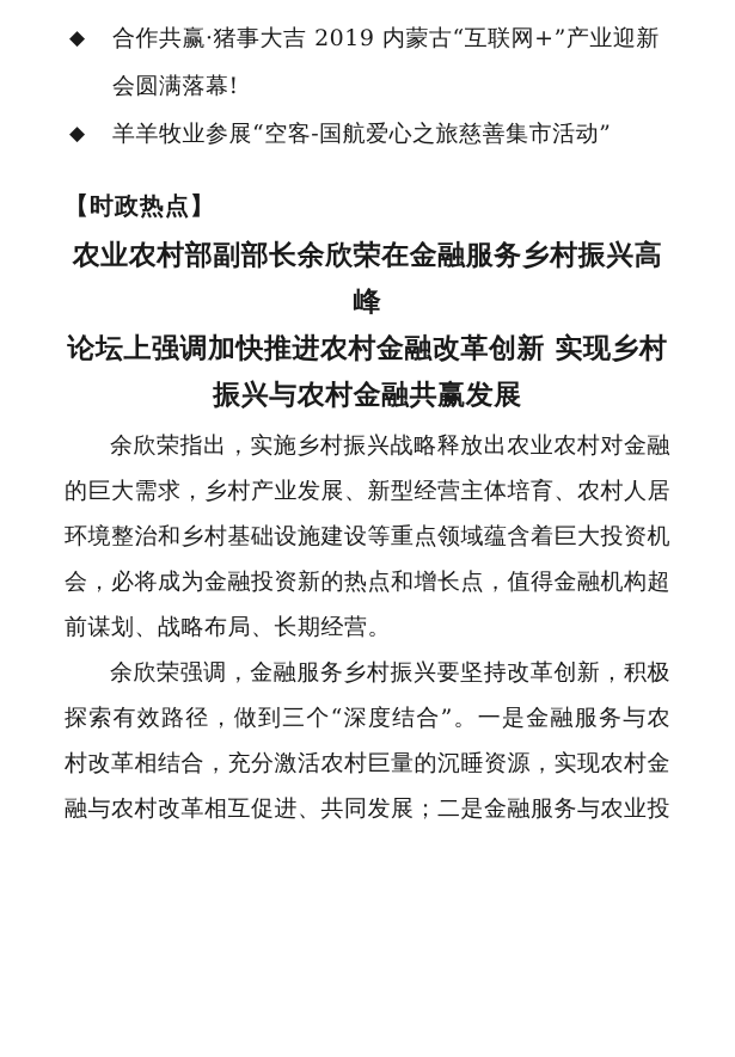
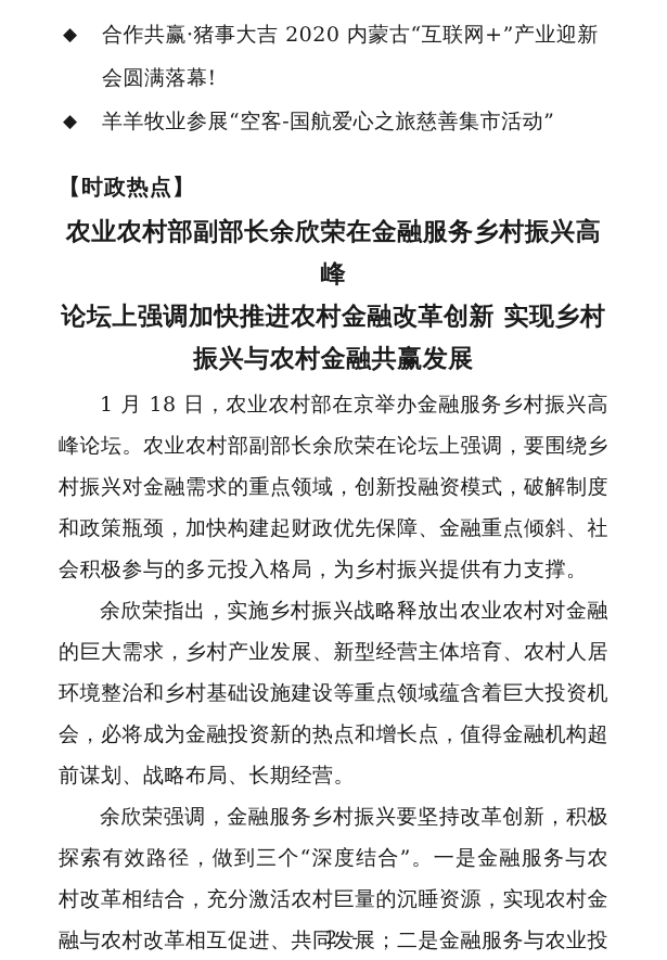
  ◆
- 合作共赢·猪事大吉 2019 内蒙古“互联网+”产业迎新会圆满落幕!
+ 合作共赢·猪事大吉 2020 内蒙古“互联网+”产业迎新会圆满落幕!
  ◆
  羊羊牧业参展“空客-国航爱心之旅慈善集市活动”
  【时政热点】
  农业农村部副部长余欣荣在金融服务乡村振兴高峰
  论坛上强调加快推进农村金融改革创新 实现乡村
  振兴与农村金融共赢发展
+ 1 月 18 日，农业农村部在京举办金融服务乡村振兴高峰论坛。农业农村部副部长余欣荣在论坛上强调，要围绕乡村振兴对金融需求的重点领域，创新投融资模式，破解制度和政策瓶颈，加快构建起财政优先保障、金融重点倾斜、社会积极参与的多元投入格局，为乡村振兴提供有力支撑。
  余欣荣指出，实施乡村振兴战略释放出农业农村对金融的巨大需求，乡村产业发展、新型经营主体培育、农村人居环境整治和乡村基础设施建设等重点领域蕴含着巨大投资机会，必将成为金融投资新的热点和增长点，值得金融机构超前谋划、战略布局、长期经营。
  余欣荣强调，金融服务乡村振兴要坚持改革创新，积极探索有效路径，做到三个“深度结合”。一是金融服务与农村改革相结合，充分激活农村巨量的沉睡资源，实现农村金融与农村改革相互促进、共同发展；二是金融服务与农业投
+ - 2 -
